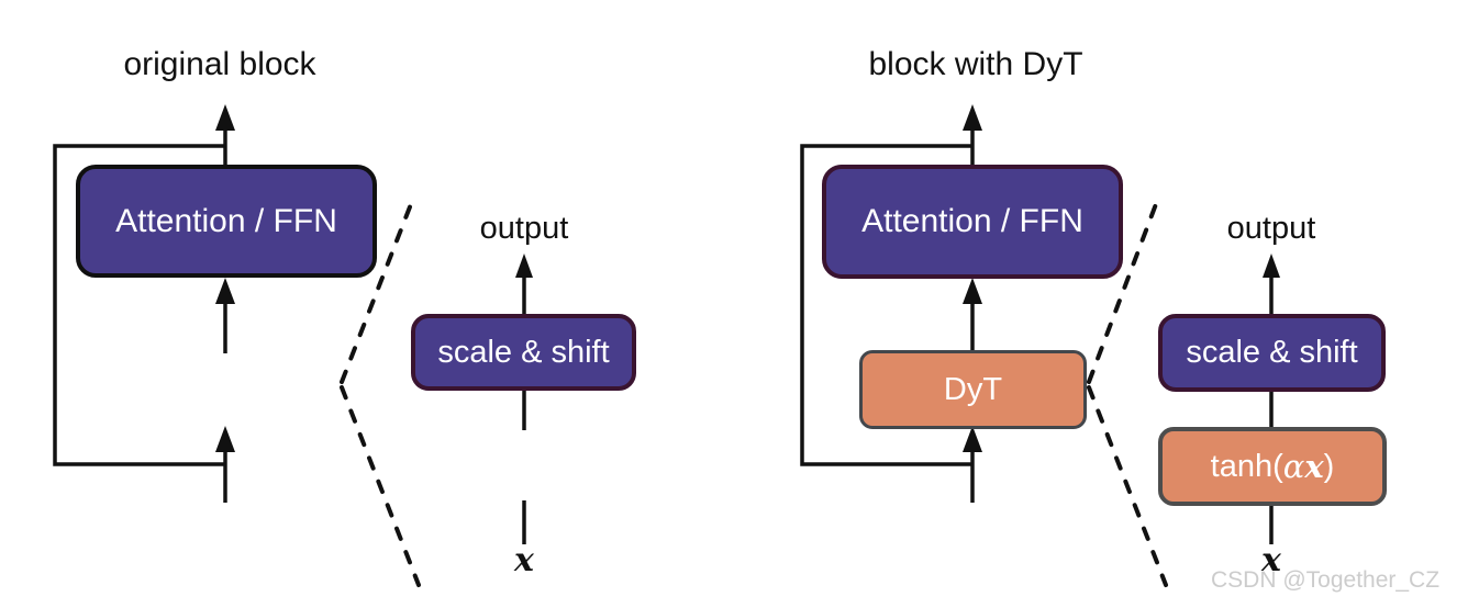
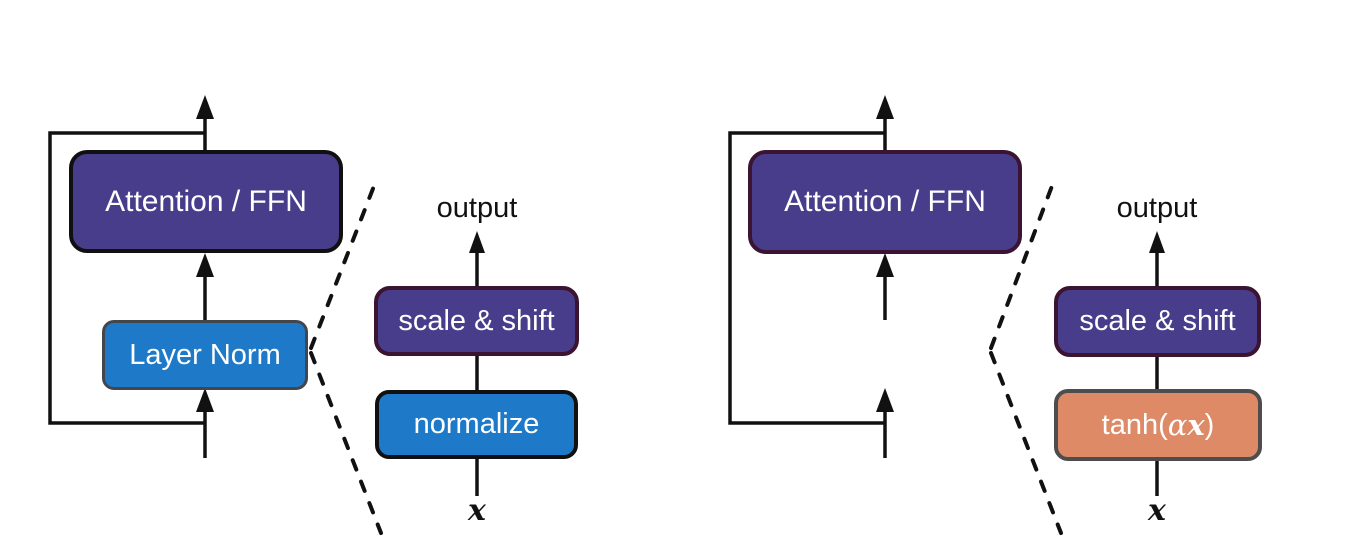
- original block
  Attention / FFN
+ Layer Norm
  output
  scale & shift
+ normalize
  x
- block with DyT
  Attention / FFN
- DyT
  output
  scale & shift
  tanh(
  α
  x
  )
  x
- CSDN @Together_CZ
